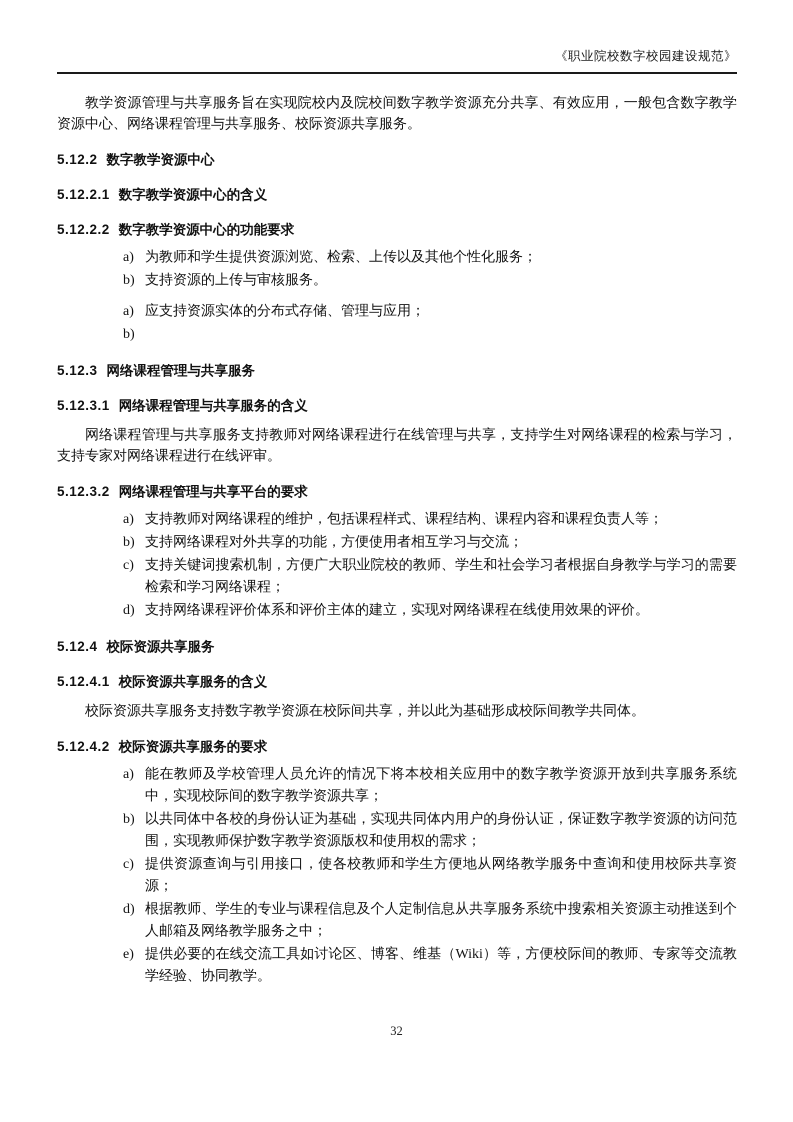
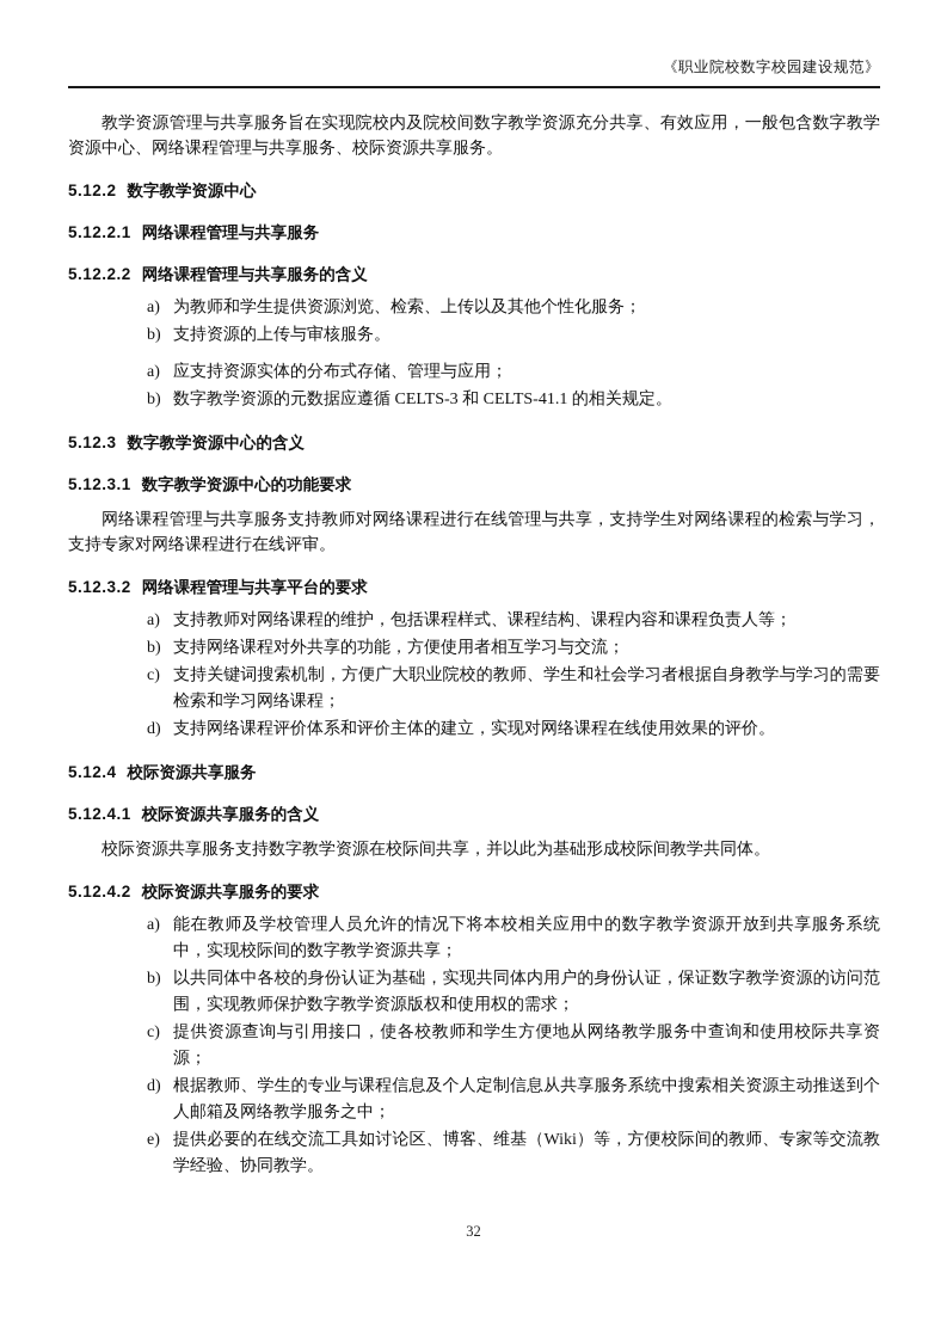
  《职业院校数字校园建设规范》
  教学资源管理与共享服务旨在实现院校内及院校间数字教学资源充分共享、有效应用，一般包含数字教学资源中心、网络课程管理与共享服务、校际资源共享服务。
  5.12.2 数字教学资源中心
- 5.12.2.1 数字教学资源中心的含义
+ 5.12.2.1 网络课程管理与共享服务
- 5.12.2.2 数字教学资源中心的功能要求
+ 5.12.2.2 网络课程管理与共享服务的含义
  a)
  为教师和学生提供资源浏览、检索、上传以及其他个性化服务；
  b)
  支持资源的上传与审核服务。
  a)
  应支持资源实体的分布式存储、管理与应用；
  b)
+ 数字教学资源的元数据应遵循 CELTS-3 和 CELTS-41.1 的相关规定。
- 5.12.3 网络课程管理与共享服务
+ 5.12.3 数字教学资源中心的含义
- 5.12.3.1 网络课程管理与共享服务的含义
+ 5.12.3.1 数字教学资源中心的功能要求
  网络课程管理与共享服务支持教师对网络课程进行在线管理与共享，支持学生对网络课程的检索与学习，支持专家对网络课程进行在线评审。
  5.12.3.2 网络课程管理与共享平台的要求
  a)
  支持教师对网络课程的维护，包括课程样式、课程结构、课程内容和课程负责人等；
  b)
  支持网络课程对外共享的功能，方便使用者相互学习与交流；
  c)
  支持关键词搜索机制，方便广大职业院校的教师、学生和社会学习者根据自身教学与学习的需要检索和学习网络课程；
  d)
  支持网络课程评价体系和评价主体的建立，实现对网络课程在线使用效果的评价。
  5.12.4 校际资源共享服务
  5.12.4.1 校际资源共享服务的含义
  校际资源共享服务支持数字教学资源在校际间共享，并以此为基础形成校际间教学共同体。
  5.12.4.2 校际资源共享服务的要求
  a)
  能在教师及学校管理人员允许的情况下将本校相关应用中的数字教学资源开放到共享服务系统中，实现校际间的数字教学资源共享；
  b)
  以共同体中各校的身份认证为基础，实现共同体内用户的身份认证，保证数字教学资源的访问范围，实现教师保护数字教学资源版权和使用权的需求；
  c)
  提供资源查询与引用接口，使各校教师和学生方便地从网络教学服务中查询和使用校际共享资源；
  d)
  根据教师、学生的专业与课程信息及个人定制信息从共享服务系统中搜索相关资源主动推送到个人邮箱及网络教学服务之中；
  e)
  提供必要的在线交流工具如讨论区、博客、维基（Wiki）等，方便校际间的教师、专家等交流教学经验、协同教学。
  32
